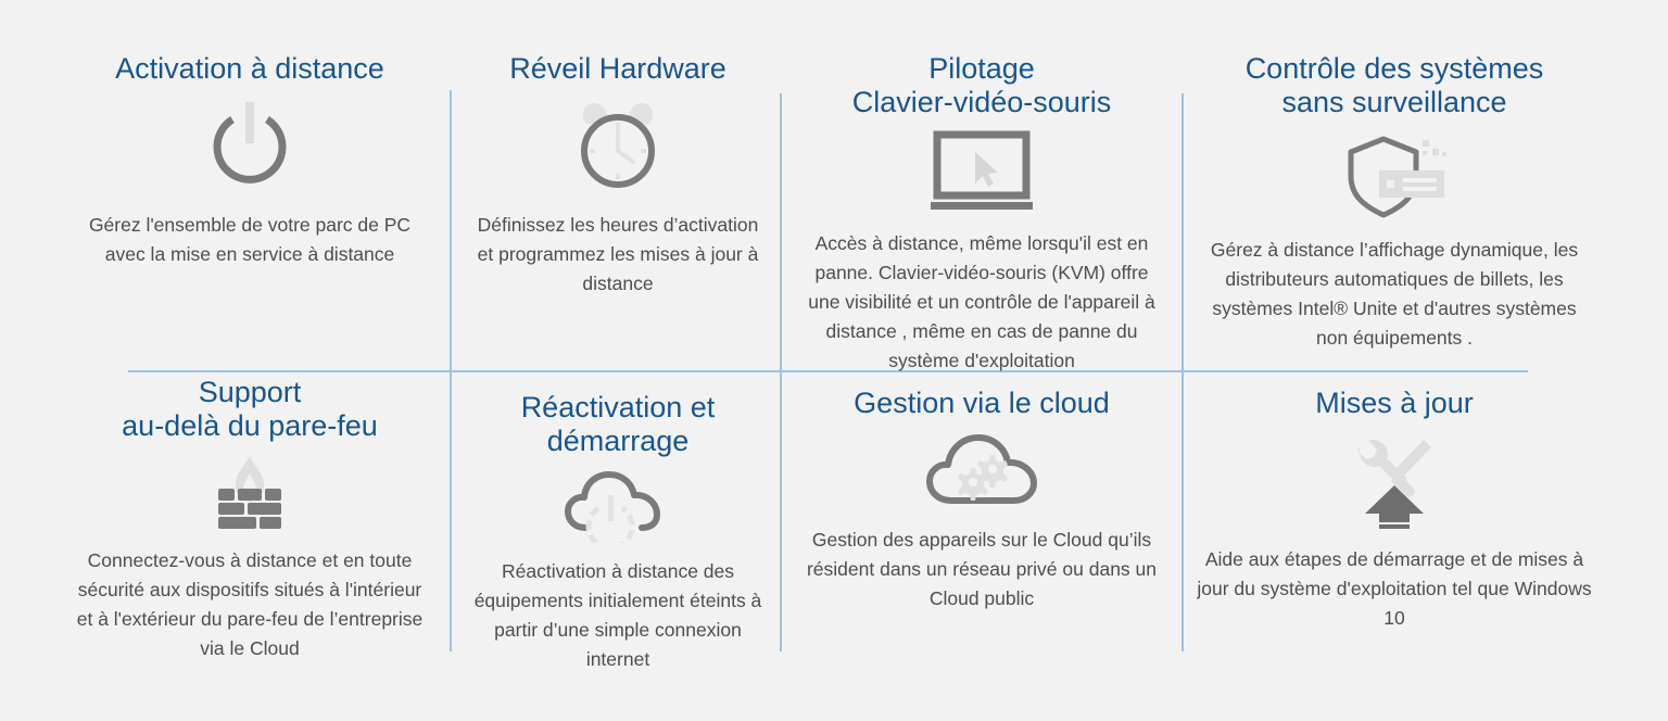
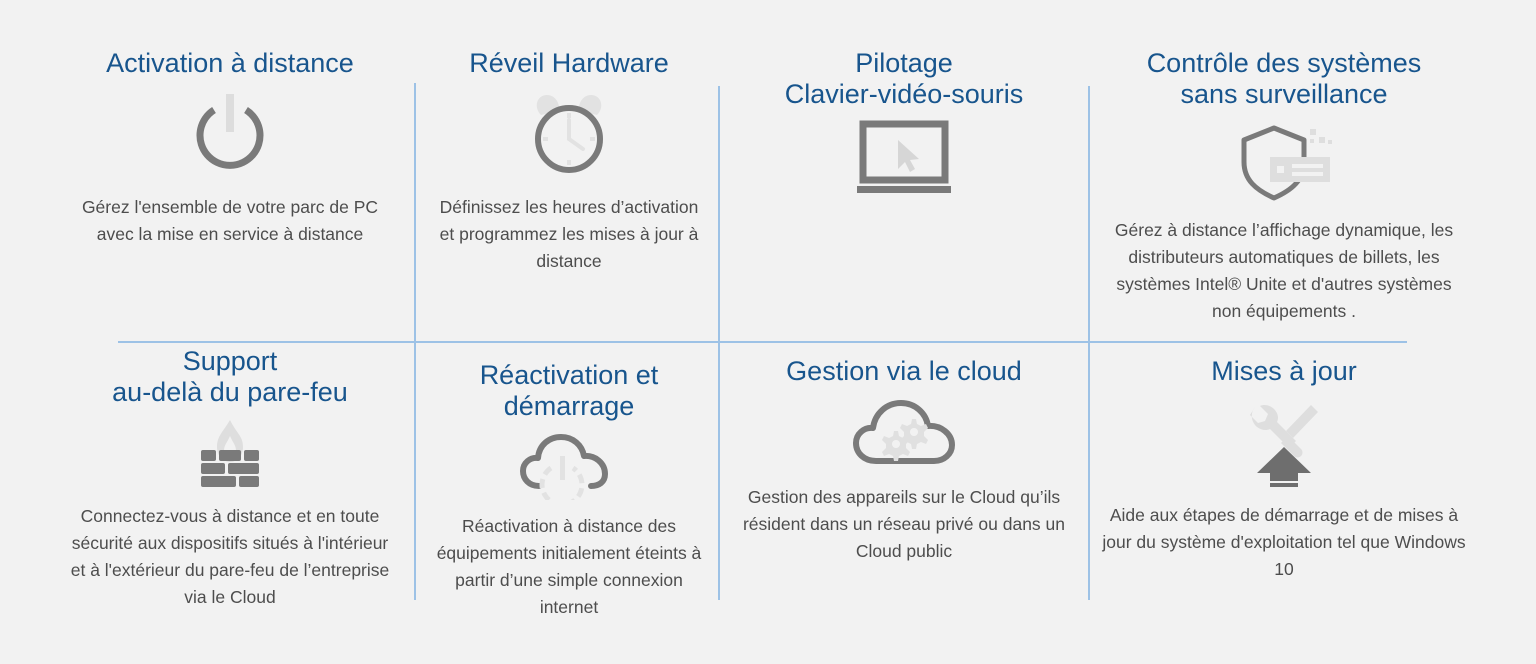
  Activation à distance
  Gérez l'ensemble de votre parc de PC avec la mise en service à distance
  Réveil Hardware
  Définissez les heures d’activation et programmez les mises à jour à distance
  Pilotage
  Clavier-vidéo-souris
- Accès à distance, même lorsqu'il est en panne. Clavier-vidéo-souris (KVM) offre une visibilité et un contrôle de l'appareil à distance , même en cas de panne du système d'exploitation
  Contrôle des systèmes
  sans surveillance
  Gérez à distance l’affichage dynamique, les distributeurs automatiques de billets, les systèmes Intel® Unite et d'autres systèmes non équipements .
  Support
  au-delà du pare-feu
  Connectez-vous à distance et en toute sécurité aux dispositifs situés à l'intérieur et à l'extérieur du pare-feu de l’entreprise via le Cloud
  Réactivation et
  démarrage
  Réactivation à distance des équipements initialement éteints à partir d’une simple connexion internet
  Gestion via le cloud
  Gestion des appareils sur le Cloud qu’ils résident dans un réseau privé ou dans un Cloud public
  Mises à jour
  Aide aux étapes de démarrage et de mises à jour du système d'exploitation tel que Windows 10
